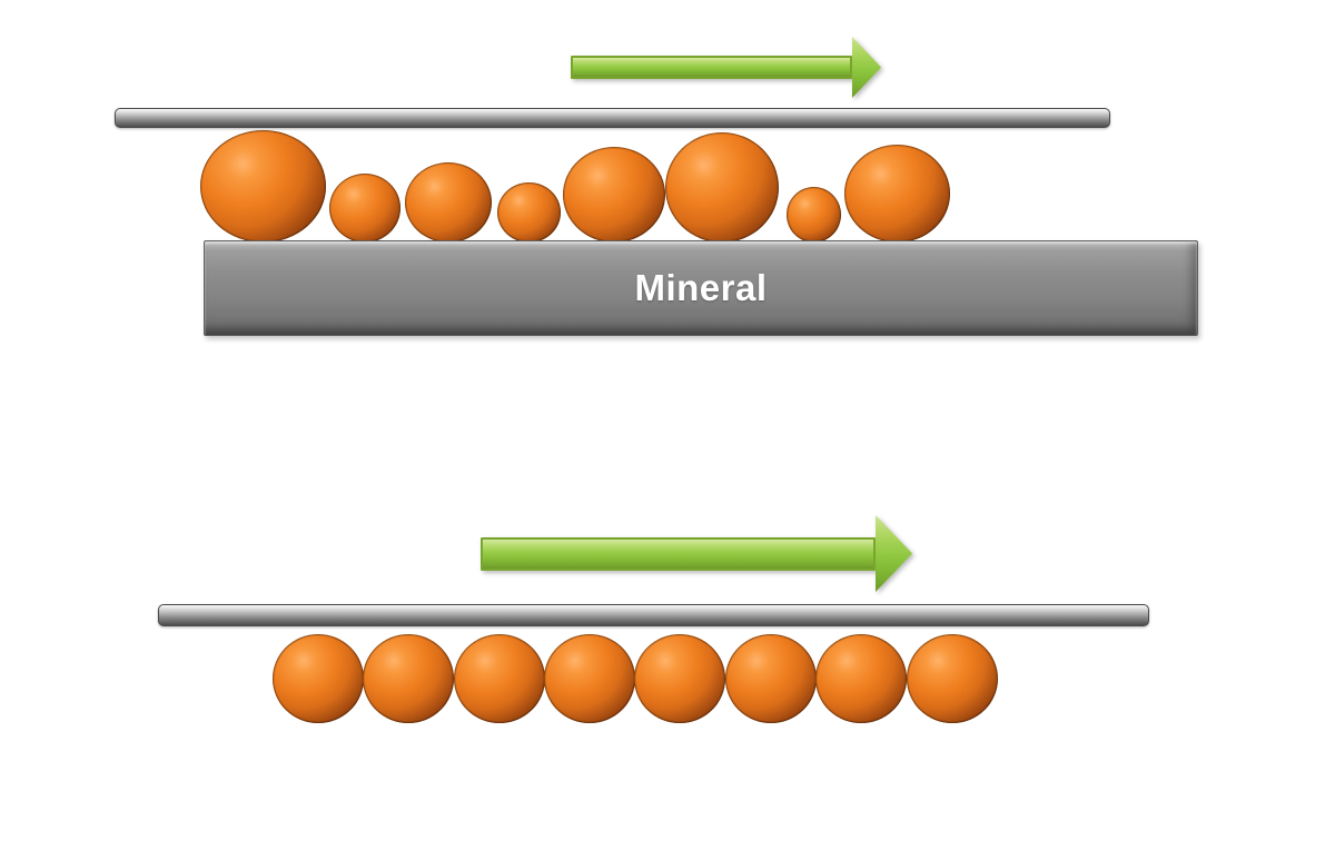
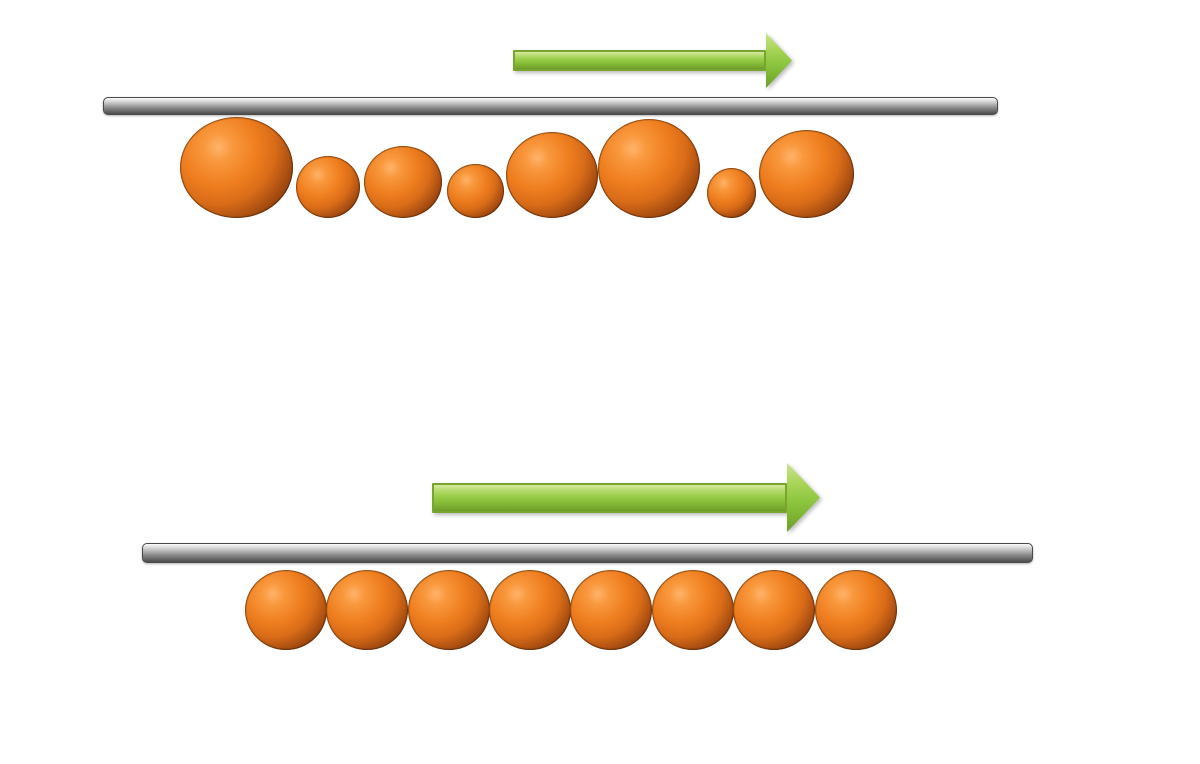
- Mineral
